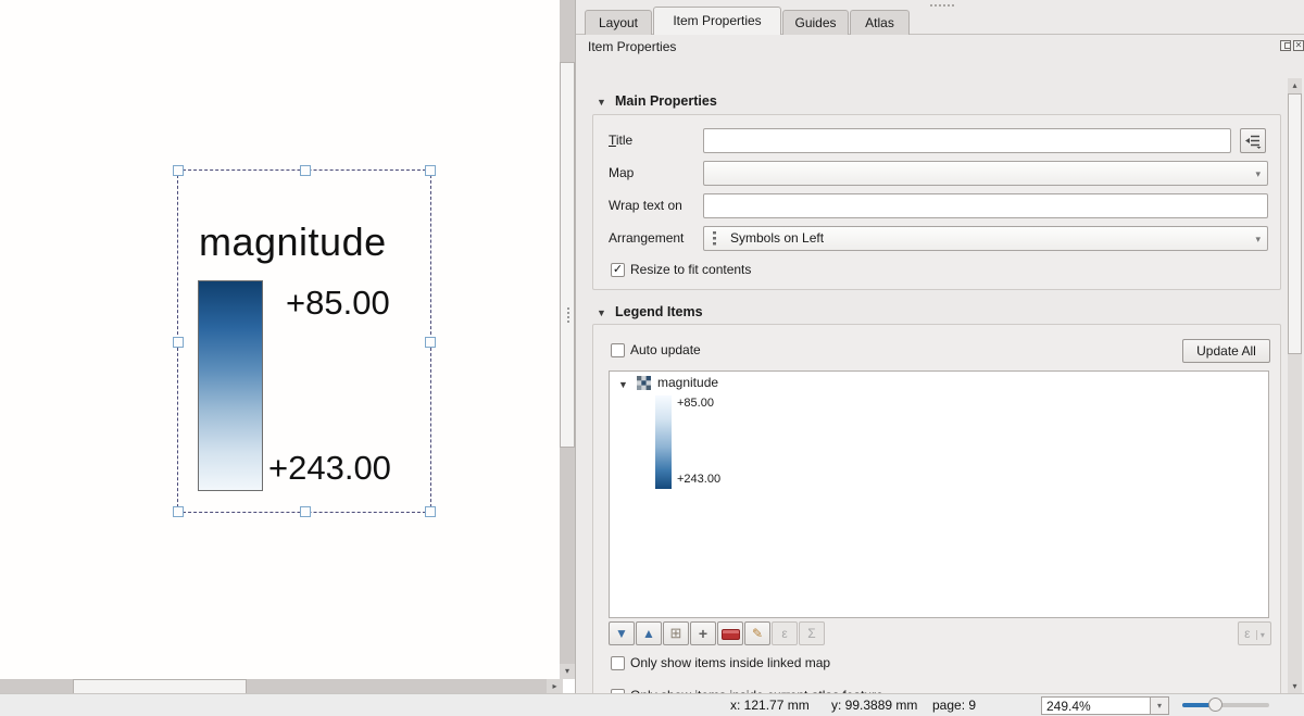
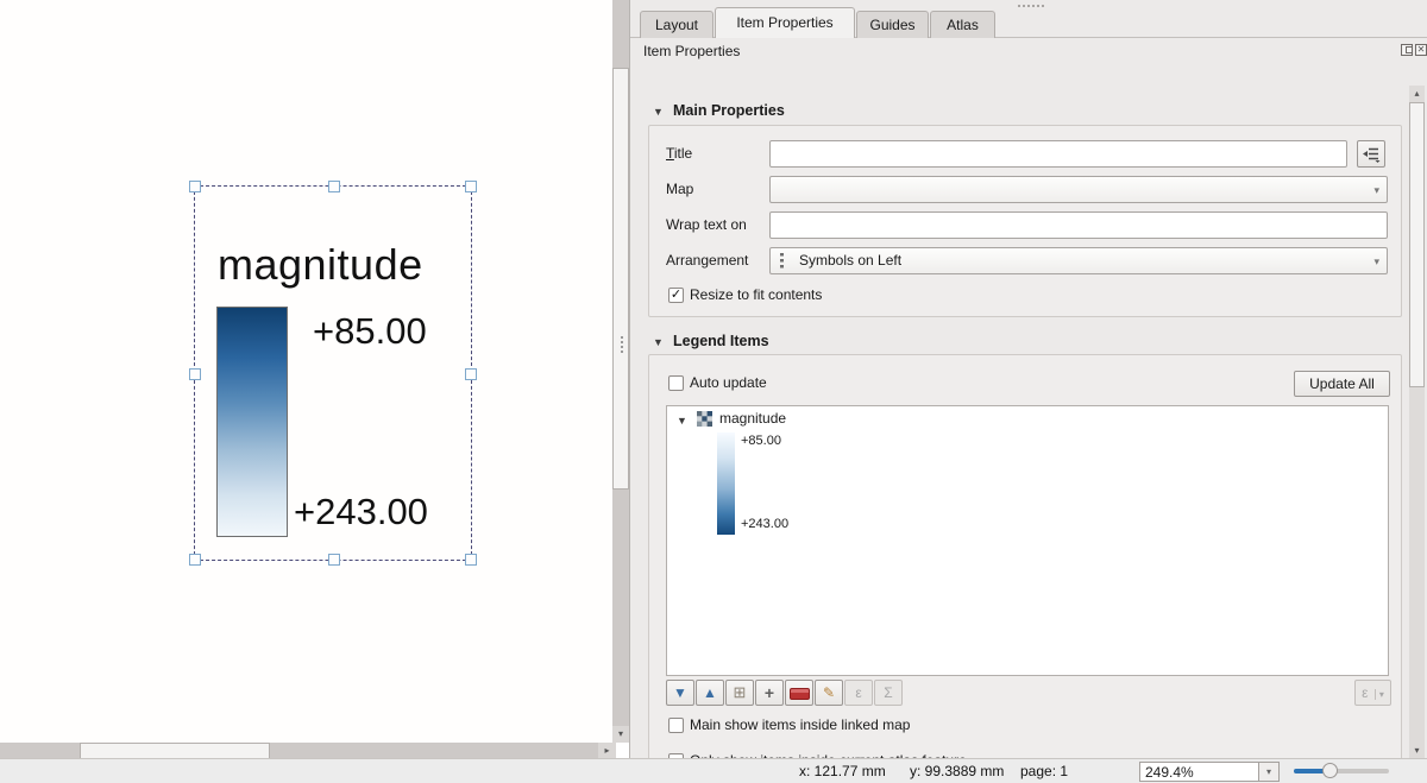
  magnitude
  +85.00
  +243.00
  ▾
  ▸
  Layout
  Item Properties
  Guides
  Atlas
  Item Properties
  ✕
  ▼
  Main Properties
  Title
  Map
  ▾
  Wrap text on
  Arrangement
  Symbols on Left
  ▾
  ✓
  Resize to fit contents
  ▼
  Legend Items
  Auto update
  Update All
  ▼
  magnitude
  +85.00
  +243.00
  ▼
  ▲
  ⊞
  +
  ✎
  ε
  Σ
  ε ▾
- Only show items inside linked map
+ Main show items inside linked map
  ▴
  ▾
  x: 121.77 mm
  y: 99.3889 mm
- page: 9
+ page: 1
  249.4%
  ▾
